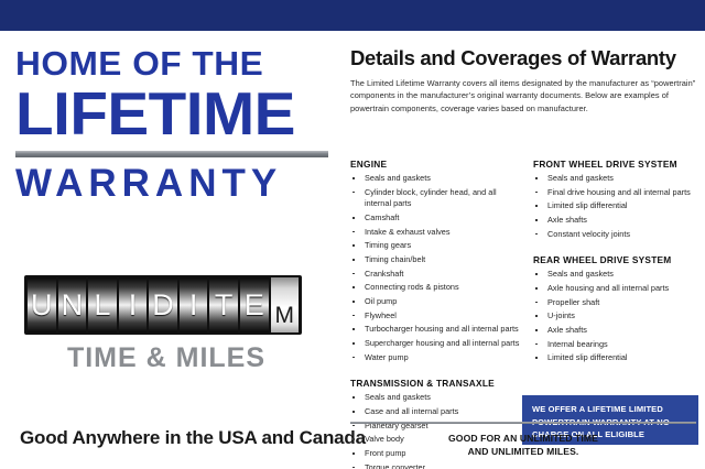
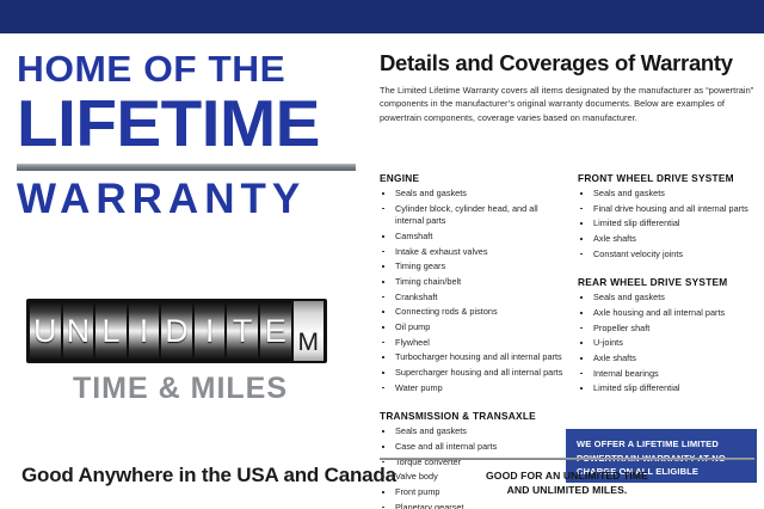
  HOME OF THE
  LIFETIME
  WARRANTY
  U
  N
  L
  I
  D
  I
  T
  E
  M
  TIME & MILES
  Good Anywhere in the USA and Can
  Details and Coverages of Warranty
  The Limited Lifetime Warranty covers all items designated by the manufacturer as “powertrain” components in the manufacturer’s original warranty documents. Below are examples of powertrain components, coverage varies based on manufacturer.
  ENGINE
  Seals and gaskets
  Cylinder block, cylinder head, and all internal parts
  Camshaft
  Intake & exhaust valves
  Timing gears
  Timing chain/belt
  Crankshaft
  Connecting rods & pistons
  Oil pump
  Flywheel
  Turbocharger housing and all internal parts
  Supercharger housing and all internal parts
  Water pump
  TRANSMISSION & TRANSAXLE
  Seals and gaskets
  Case and all internal parts
- Planetary gearset
+ Torque converter
  Valve body
  Front pump
- Torque converter
+ Planetary gearset
  FRONT WHEEL DRIVE SYSTEM
  Seals and gaskets
  Final drive housing and all internal parts
  Limited slip differential
  Axle shafts
  Constant velocity joints
  REAR WHEEL DRIVE SYSTEM
  Seals and gaskets
  Axle housing and all internal parts
  Propeller shaft
  U-joints
  Axle shafts
  Internal bearings
  Limited slip differential
  WE OFFER A LIFETIME LIMITED
  CHARGE ON ALL ELIGIBLE VEHICLES.
  GOOD FOR AN UNLIMITED TIME
  AND UNLIMITED MILES.
